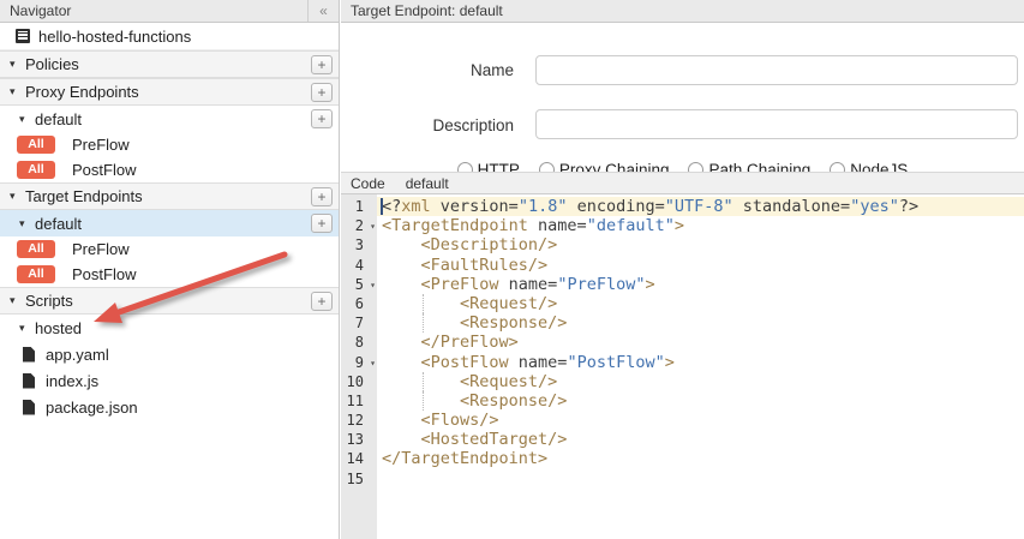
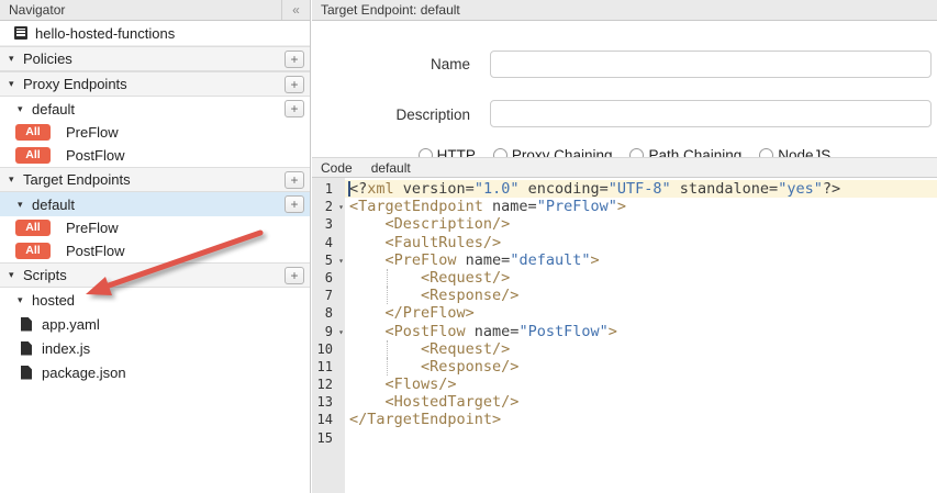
  Navigator
  «
  hello-hosted-functions
  ▾
  Policies
  +
  ▾
  Proxy Endpoints
  +
  ▾
  default
  +
  All
  PreFlow
  All
  PostFlow
  ▾
  Target Endpoints
  +
  ▾
  default
  +
  All
  PreFlow
  All
  PostFlow
  ▾
  Scripts
  +
  ▾
  hosted
  app.yaml
  index.js
  package.json
  Target Endpoint: default
  Name
  Description
  HTTP
  Proxy Chaining
  Path Chaining
  NodeJS
  Code
  default
  1
  2
  ▾
  3
  4
  5
  ▾
  6
  7
  8
  9
  ▾
  10
  11
  12
  13
  14
  15
- <?xml version="1.8" encoding="UTF-8" standalone="yes"?>
+ <?xml version="1.0" encoding="UTF-8" standalone="yes"?>
- <TargetEndpoint name="default">
+ <TargetEndpoint name="PreFlow">
  <Description/>
  <FaultRules/>
- <PreFlow name="PreFlow">
+ <PreFlow name="default">
  <Request/>
  <Response/>
  </PreFlow>
  <PostFlow name="PostFlow">
  <Request/>
  <Response/>
  <Flows/>
  <HostedTarget/>
  </TargetEndpoint>
